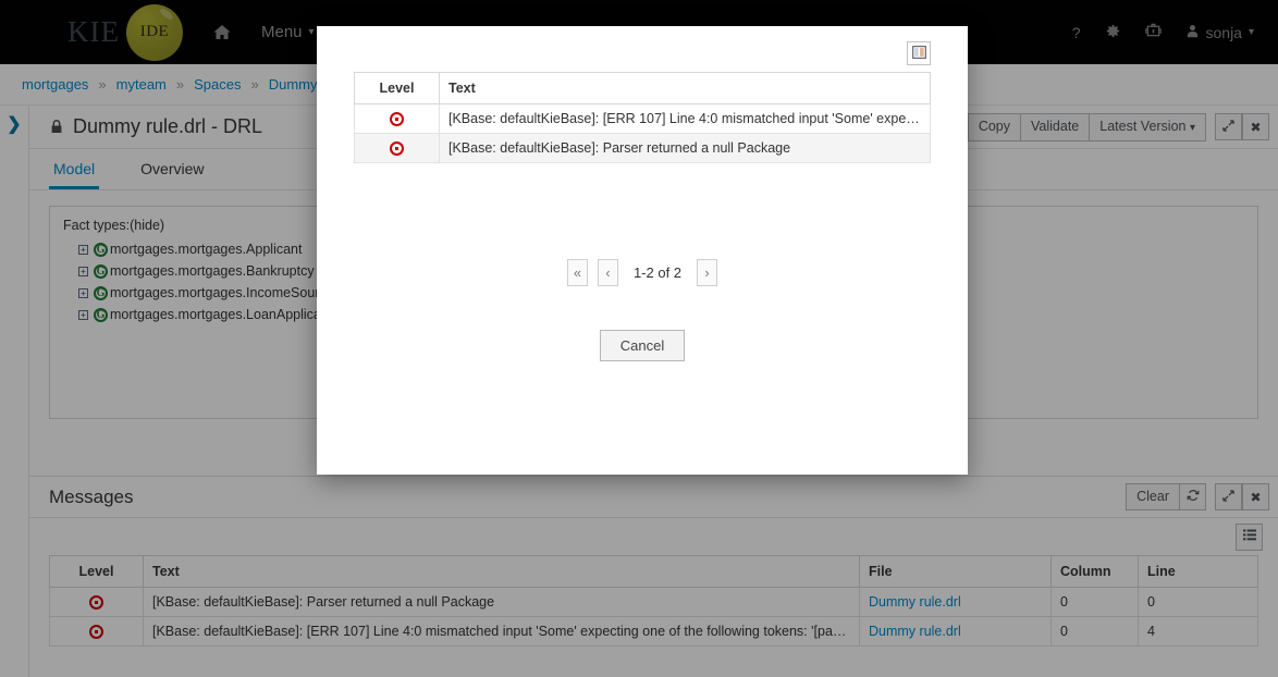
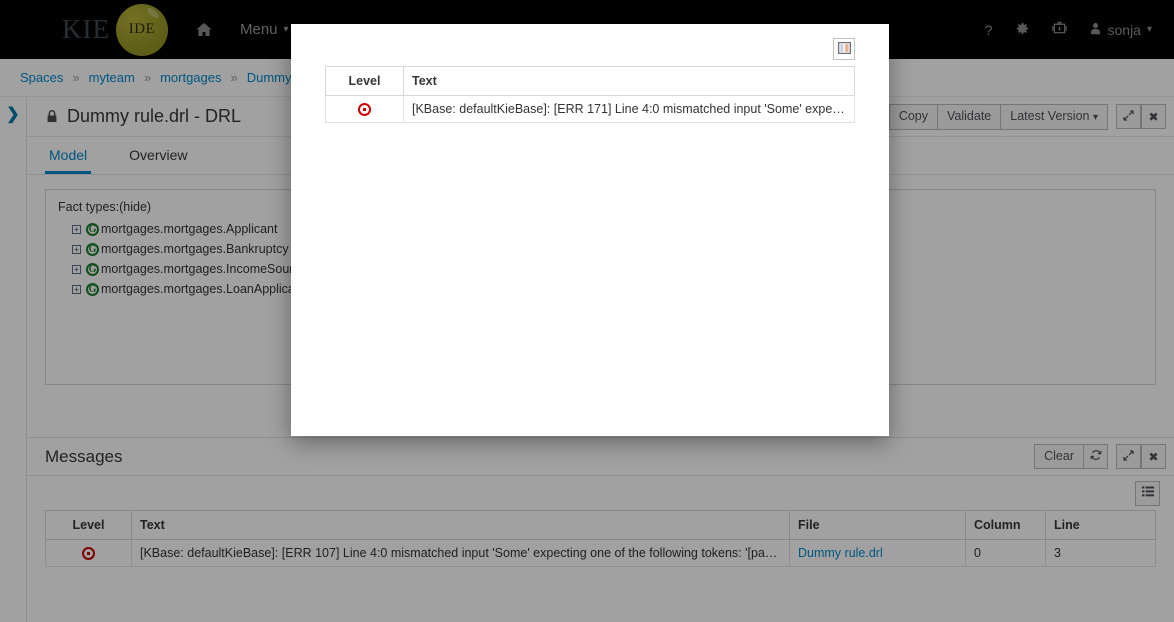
  KIE
  IDE
  Menu
  ▾
  ?
  sonja
  ▾
- mortgages
+ Spaces
  »
  myteam
  »
- Spaces
+ mortgages
  »
  ❯
  Dummy rule.drl - DRL
  Copy
  Validate
  Latest Version ▾
  ✖
  Model
  Overview
  Fact types:(hide)
  +
  G
  mortgages.mortgages.Applicant
  +
  G
  mortgages.mortgages.Bankruptcy
  +
  G
  mortgages.mortgages.IncomeSou
  +
  G
  mortgages.mortgages.LoanApplic
  Messages
  Clear
  ✖
  Level	Text	File	Column	Line
- 	[KBase: defaultKieBase]: Parser returned a null Package	Dummy rule.drl	0	0
- 	[KBase: defaultKieBase]: [ERR 107] Line 4:0 mismatched input 'Some' expecting one of the following tokens: '[packag	Dummy rule.drl	0	4
+ 	[KBase: defaultKieBase]: [ERR 107] Line 4:0 mismatched input 'Some' expecting one of the following tokens: '[packag	Dummy rule.drl	0	3
  Level	Text
- 	[KBase: defaultKieBase]: [ERR 107] Line 4:0 mismatched input 'Some' expect…
+ 	[KBase: defaultKieBase]: [ERR 171] Line 4:0 mismatched input 'Some' expect…
- 	[KBase: defaultKieBase]: Parser returned a null Package
- «
- ‹
- 1-2 of 2
- ›
- Cancel
